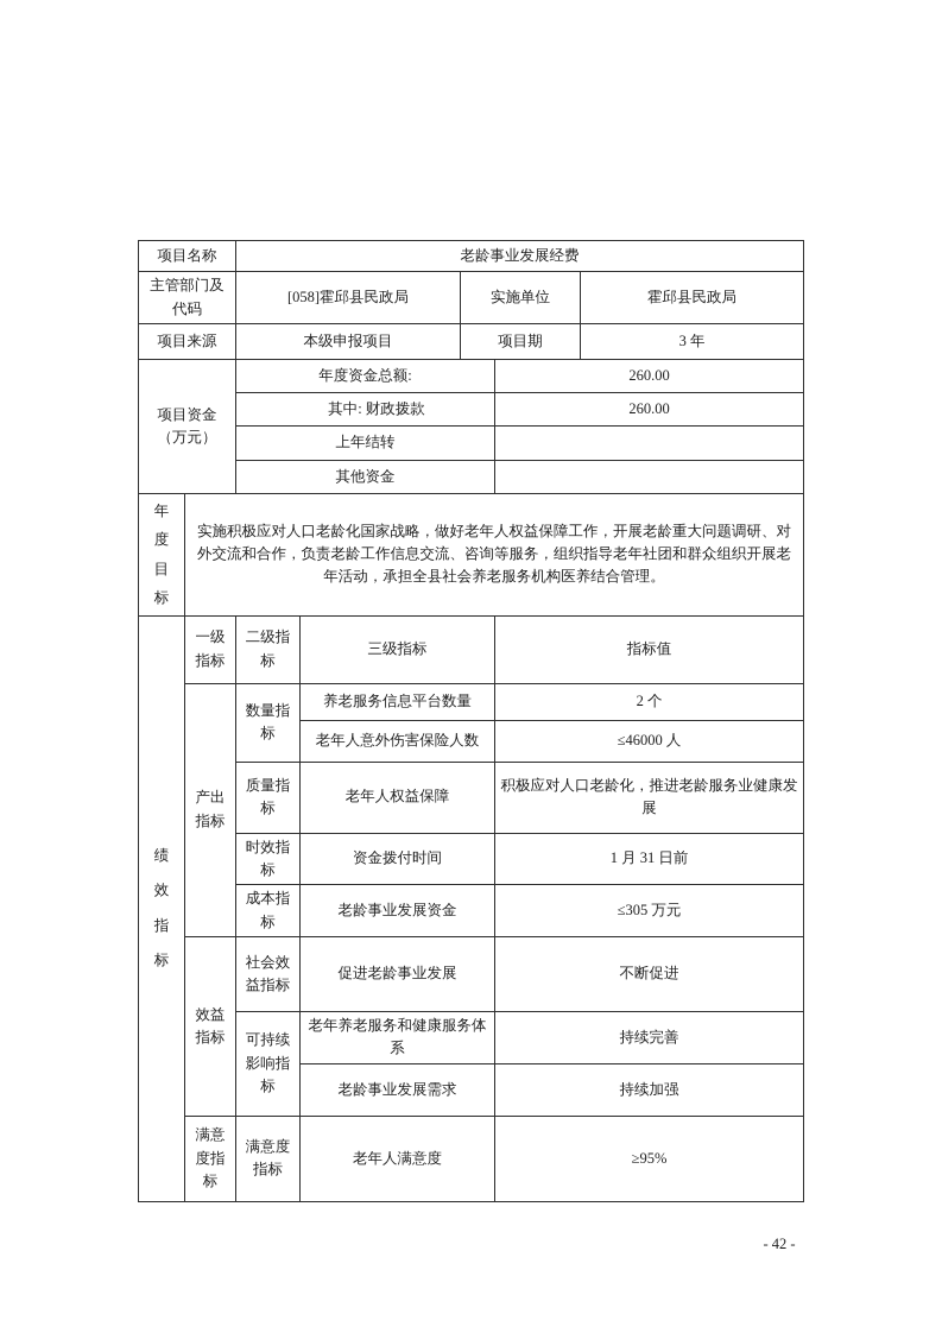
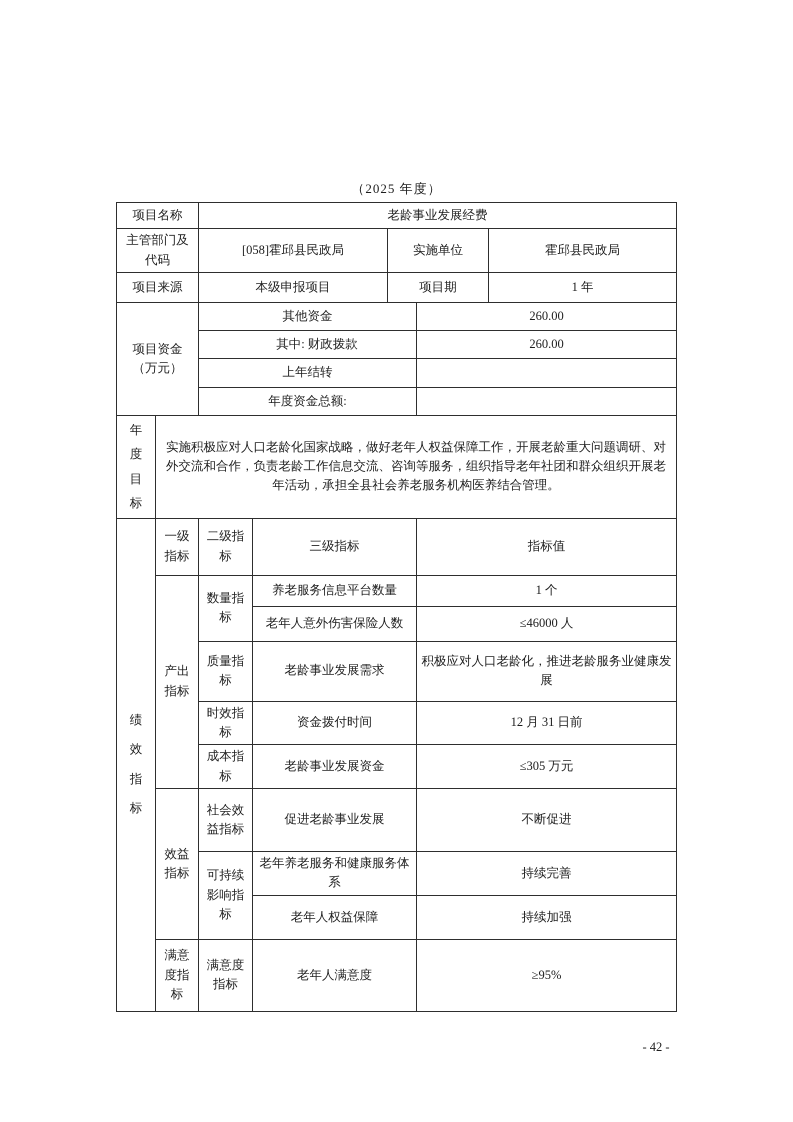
+ （2025 年度）
  项目名称	老龄事业发展经费
  主管部门及 代码	[058]霍邱县民政局	实施单位	霍邱县民政局
- 项目来源	本级申报项目	项目期	3 年
+ 项目来源	本级申报项目	项目期	1 年
- 项目资金 （万元）	年度资金总额:	260.00
+ 项目资金 （万元）	其他资金	260.00
  其中: 财政拨款	260.00
  上年结转
- 其他资金
+ 年度资金总额:
  年度目标	实施积极应对人口老龄化国家战略，做好老年人权益保障工作，开展老龄重大问题调研、对外交流和合作，负责老龄工作信息交流、咨询等服务，组织指导老年社团和群众组织开展老年活动，承担全县社会养老服务机构医养结合管理。
  绩效指标	一级指标	二级指标	三级指标	指标值
- 产出指标	数量指标	养老服务信息平台数量	2 个
+ 产出指标	数量指标	养老服务信息平台数量	1 个
  老年人意外伤害保险人数	≤46000 人
- 质量指标	老年人权益保障	积极应对人口老龄化，推进老龄服务业健康发展
+ 质量指标	老龄事业发展需求	积极应对人口老龄化，推进老龄服务业健康发展
- 时效指标	资金拨付时间	1 月 31 日前
+ 时效指标	资金拨付时间	12 月 31 日前
  成本指标	老龄事业发展资金	≤305 万元
  效益指标	社会效益指标	促进老龄事业发展	不断促进
  可持续影响指标	老年养老服务和健康服务体系	持续完善
- 老龄事业发展需求	持续加强
+ 老年人权益保障	持续加强
  满意度指标	满意度指标	老年人满意度	≥95%
  - 42 -
